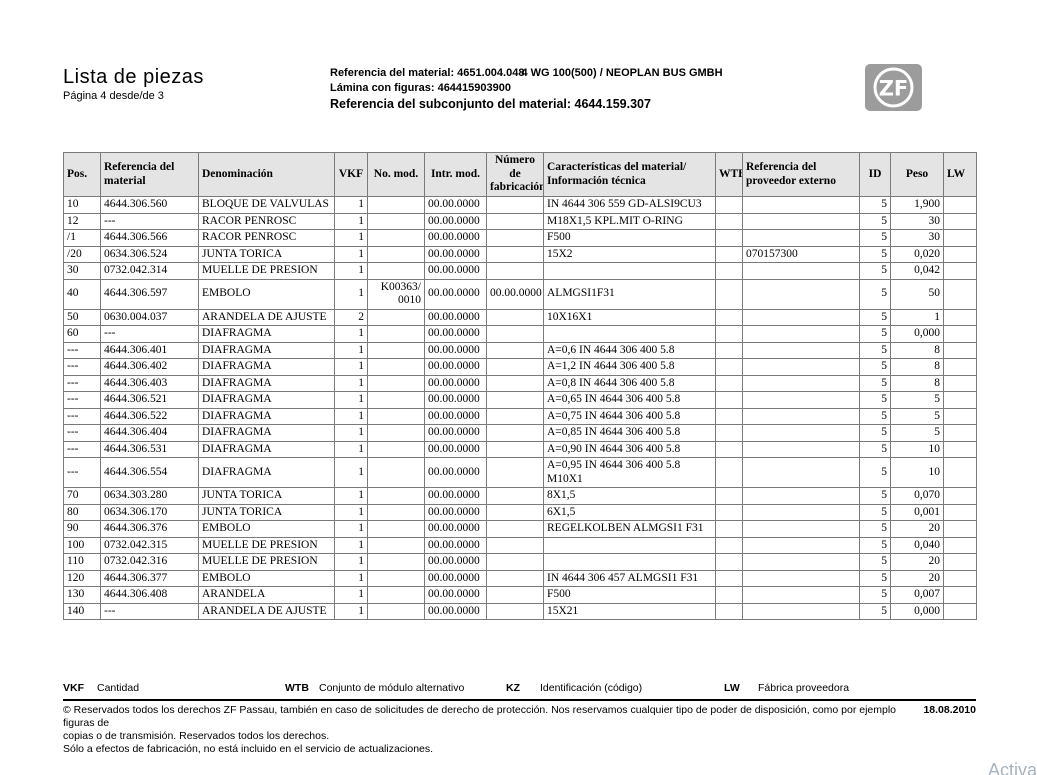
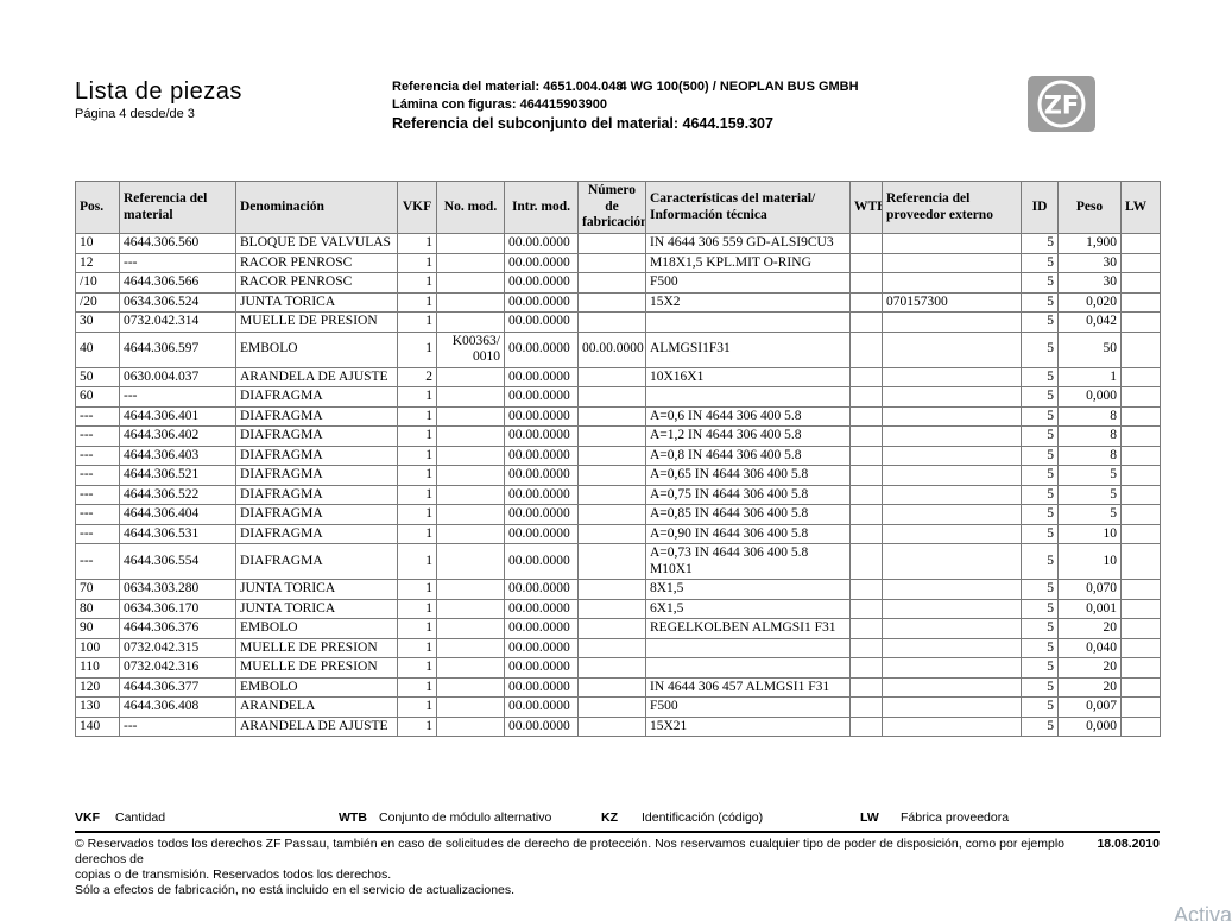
  Lista de piezas
  Página 4 desde/de 3
  Referencia del material: 4651.004.0484 WG 100(500) / NEOPLAN BUS GMBH
  Lámina con figuras: 464415903900
  Referencia del subconjunto del material: 4644.159.307
  ZF
  Pos.	Referencia del material	Denominación	VKF	No. mod.	Intr. mod.	Número de fabricación	Características del material/ Información técnica	WT	Referencia del proveedor externo	ID	Peso	LW
  10	4644.306.560	BLOQUE DE VALVULAS	1		00.00.0000		IN 4644 306 559 GD-ALSI9CU3			5	1,900
  12	---	RACOR PENROSC	1		00.00.0000		M18X1,5 KPL.MIT O-RING			5	30
- /1	4644.306.566	RACOR PENROSC	1		00.00.0000		F500			5	30
+ /10	4644.306.566	RACOR PENROSC	1		00.00.0000		F500			5	30
  /20	0634.306.524	JUNTA TORICA	1		00.00.0000		15X2		070157300	5	0,020
  30	0732.042.314	MUELLE DE PRESION	1		00.00.0000					5	0,042
  40	4644.306.597	EMBOLO	1	K00363/ 0010	00.00.0000	00.00.0000	ALMGSI1F31			5	50
  50	0630.004.037	ARANDELA DE AJUSTE	2		00.00.0000		10X16X1			5	1
  60	---	DIAFRAGMA	1		00.00.0000					5	0,000
  ---	4644.306.401	DIAFRAGMA	1		00.00.0000		A=0,6 IN 4644 306 400 5.8			5	8
  ---	4644.306.402	DIAFRAGMA	1		00.00.0000		A=1,2 IN 4644 306 400 5.8			5	8
  ---	4644.306.403	DIAFRAGMA	1		00.00.0000		A=0,8 IN 4644 306 400 5.8			5	8
  ---	4644.306.521	DIAFRAGMA	1		00.00.0000		A=0,65 IN 4644 306 400 5.8			5	5
  ---	4644.306.522	DIAFRAGMA	1		00.00.0000		A=0,75 IN 4644 306 400 5.8			5	5
  ---	4644.306.404	DIAFRAGMA	1		00.00.0000		A=0,85 IN 4644 306 400 5.8			5	5
  ---	4644.306.531	DIAFRAGMA	1		00.00.0000		A=0,90 IN 4644 306 400 5.8			5	10
- ---	4644.306.554	DIAFRAGMA	1		00.00.0000		A=0,95 IN 4644 306 400 5.8 M10X1			5	10
+ ---	4644.306.554	DIAFRAGMA	1		00.00.0000		A=0,73 IN 4644 306 400 5.8 M10X1			5	10
  70	0634.303.280	JUNTA TORICA	1		00.00.0000		8X1,5			5	0,070
  80	0634.306.170	JUNTA TORICA	1		00.00.0000		6X1,5			5	0,001
  90	4644.306.376	EMBOLO	1		00.00.0000		REGELKOLBEN ALMGSI1 F31			5	20
  100	0732.042.315	MUELLE DE PRESION	1		00.00.0000					5	0,040
  110	0732.042.316	MUELLE DE PRESION	1		00.00.0000					5	20
  120	4644.306.377	EMBOLO	1		00.00.0000		IN 4644 306 457 ALMGSI1 F31			5	20
  130	4644.306.408	ARANDELA	1		00.00.0000		F500			5	0,007
  140	---	ARANDELA DE AJUSTE	1		00.00.0000		15X21			5	0,000
  VKF Cantidad
  WTB Conjunto de módulo alternativo
  KZ Identificación (código)
  LW Fábrica proveedora
- © Reservados todos los derechos ZF Passau, también en caso de solicitudes de derecho de protección. Nos reservamos cualquier tipo de poder de disposición, como por ejemplo figuras de
+ © Reservados todos los derechos ZF Passau, también en caso de solicitudes de derecho de protección. Nos reservamos cualquier tipo de poder de disposición, como por ejemplo derechos de
  18.08.2010
  copias o de transmisión. Reservados todos los derechos.
  Sólo a efectos de fabricación, no está incluido en el servicio de actualizaciones.
  Activa
